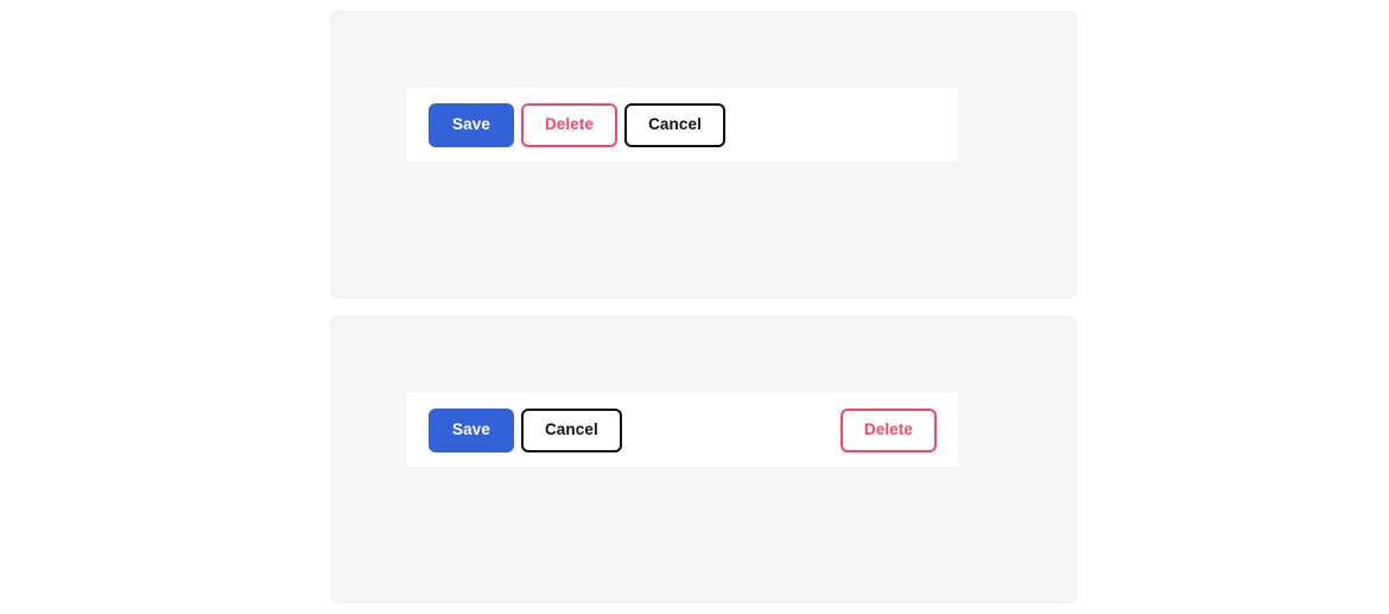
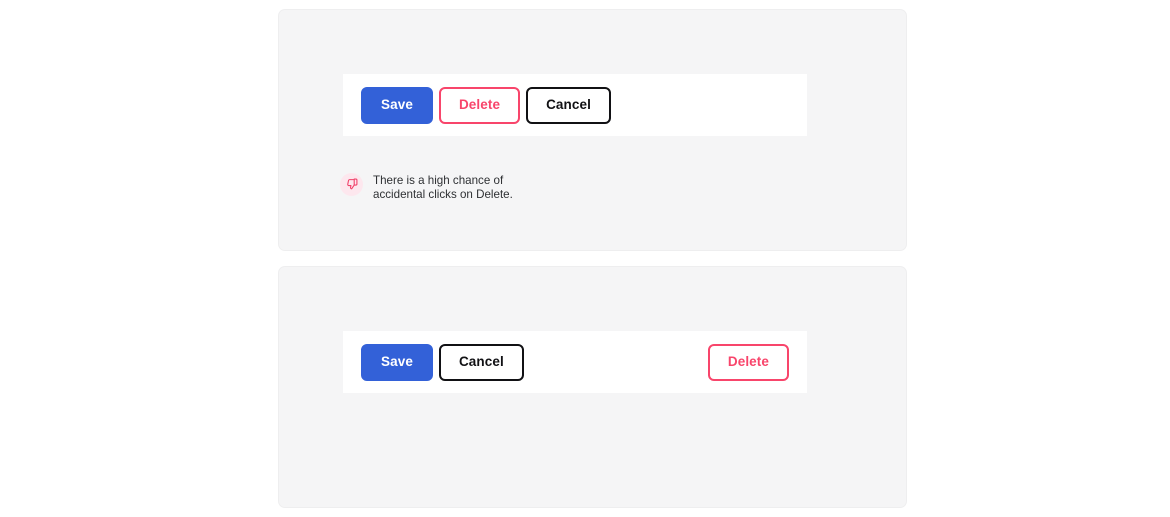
  Save
  Delete
  Cancel
+ There is a high chance of accidental clicks on Delete.
  Save
  Cancel
  Delete
